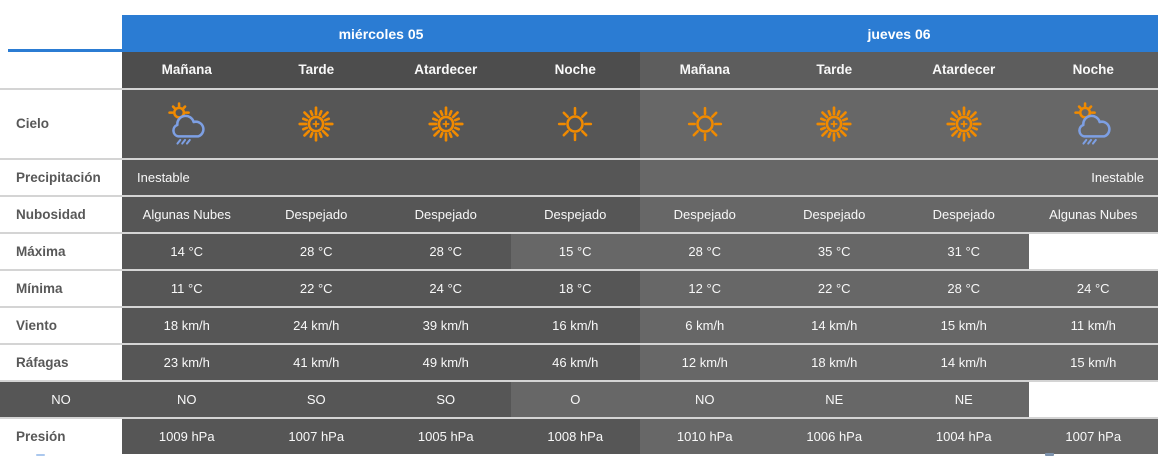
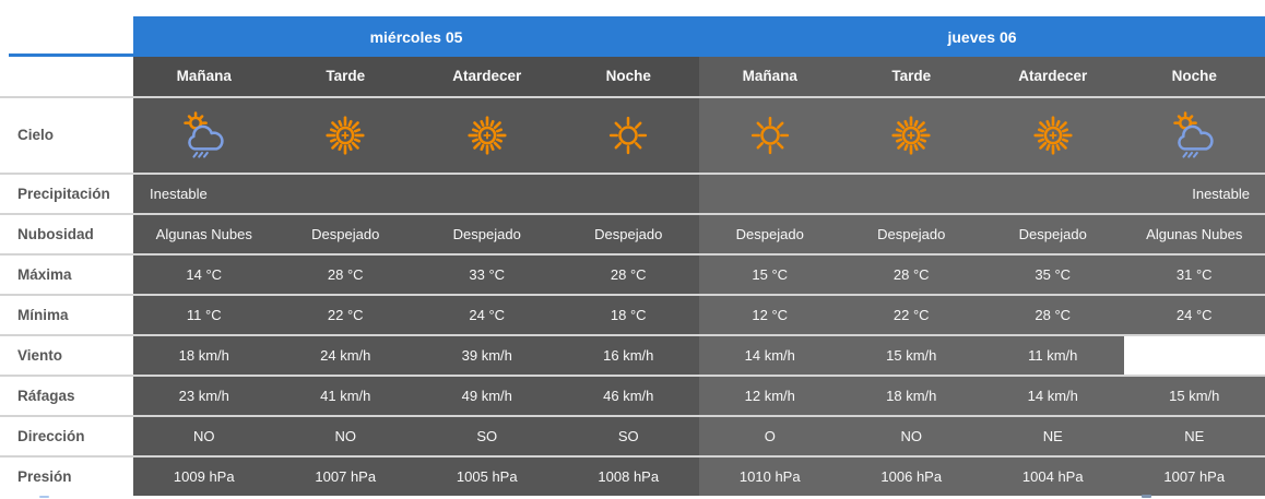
  miércoles 05
  jueves 06
  Mañana
  Tarde
  Atardecer
  Noche
  Mañana
  Tarde
  Atardecer
  Noche
  Cielo
  Precipitación
  Inestable
  Inestable
  Nubosidad
  Algunas Nubes
  Despejado
  Despejado
  Despejado
  Despejado
  Despejado
  Despejado
  Algunas Nubes
  Máxima
  14 °C
  28 °C
+ 33 °C
  28 °C
  15 °C
  28 °C
  35 °C
  31 °C
  Mínima
  11 °C
  22 °C
  24 °C
  18 °C
  12 °C
  22 °C
  28 °C
  24 °C
  Viento
  18 km/h
  24 km/h
  39 km/h
  16 km/h
- 6 km/h
  14 km/h
  15 km/h
  11 km/h
  Ráfagas
  23 km/h
  41 km/h
  49 km/h
  46 km/h
  12 km/h
  18 km/h
  14 km/h
  15 km/h
+ Dirección
  NO
  NO
  SO
  SO
  O
  NO
  NE
  NE
  Presión
  1009 hPa
  1007 hPa
  1005 hPa
  1008 hPa
  1010 hPa
  1006 hPa
  1004 hPa
  1007 hPa
